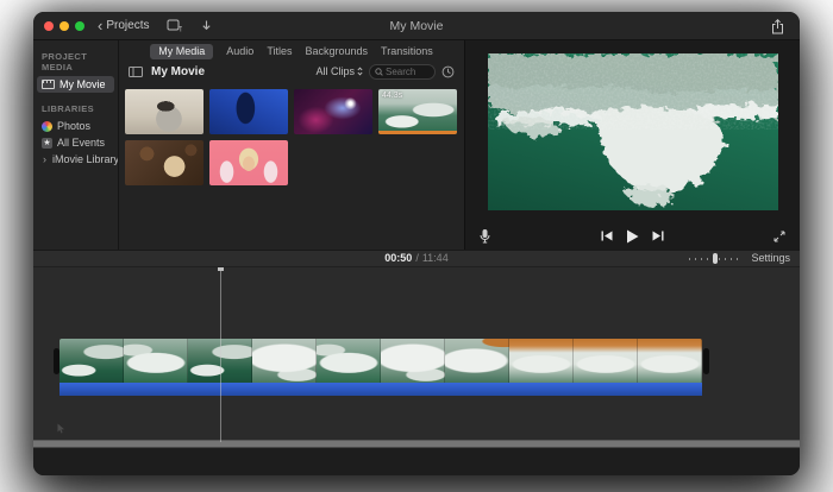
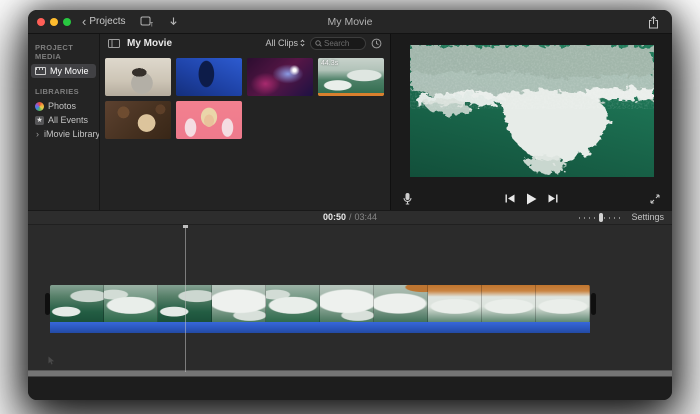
  ‹
  Projects
  My Movie
  PROJECT MEDIA
  My Movie
  LIBRARIES
  Photos
  All Events
  ›
  iMovie Library
- My Media
- Audio
- Titles
- Backgrounds
- Transitions
  My Movie
  All Clips
  Search
  00:50
  /
- 11:44
+ 03:44
  Settings
